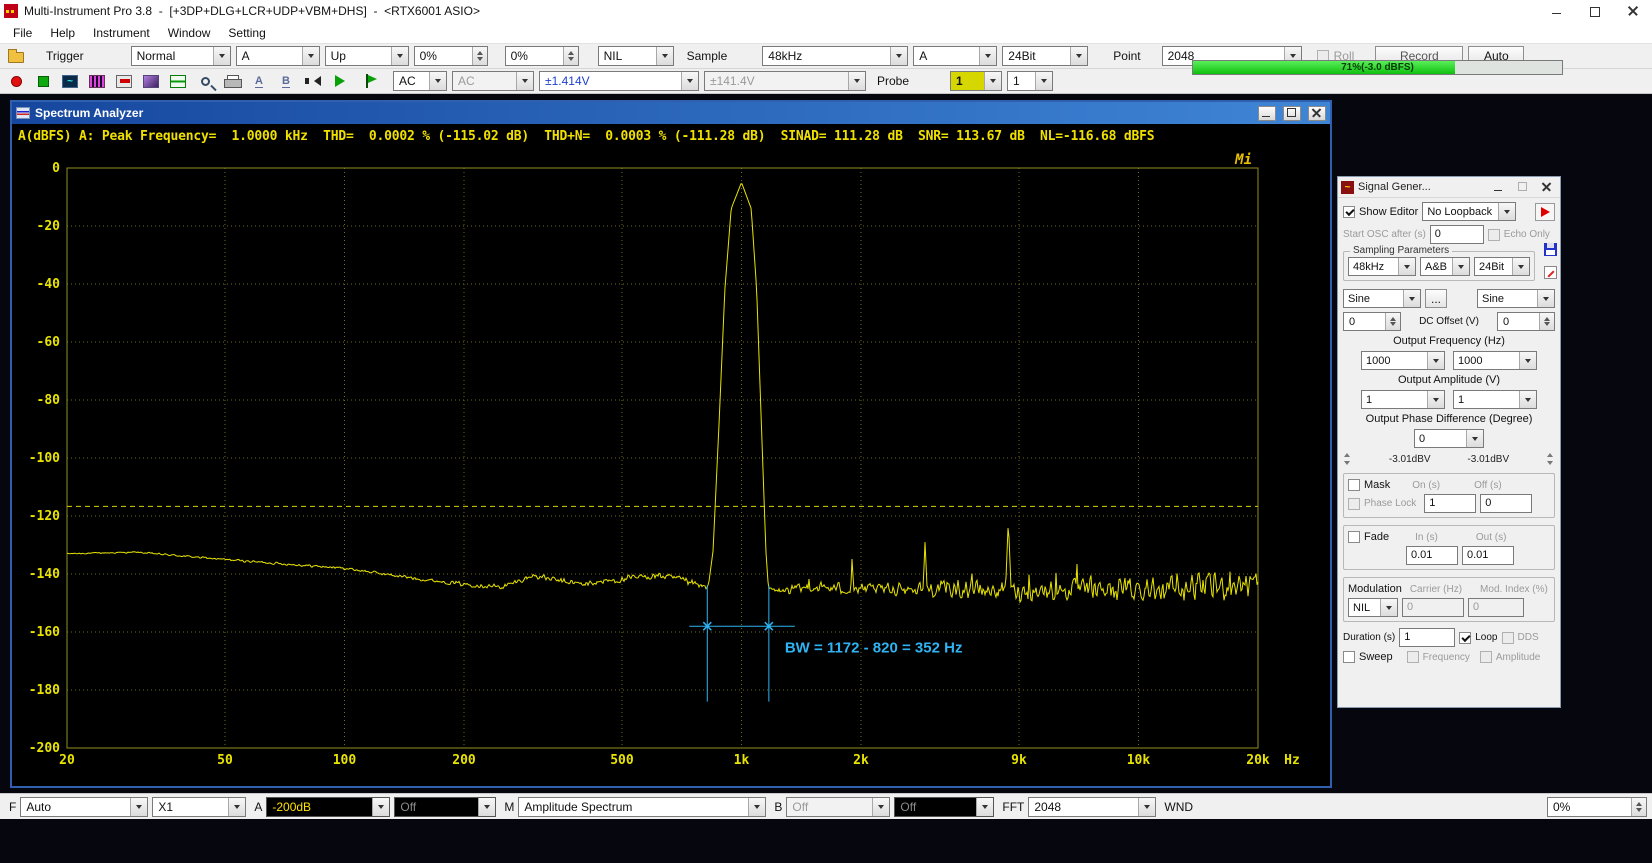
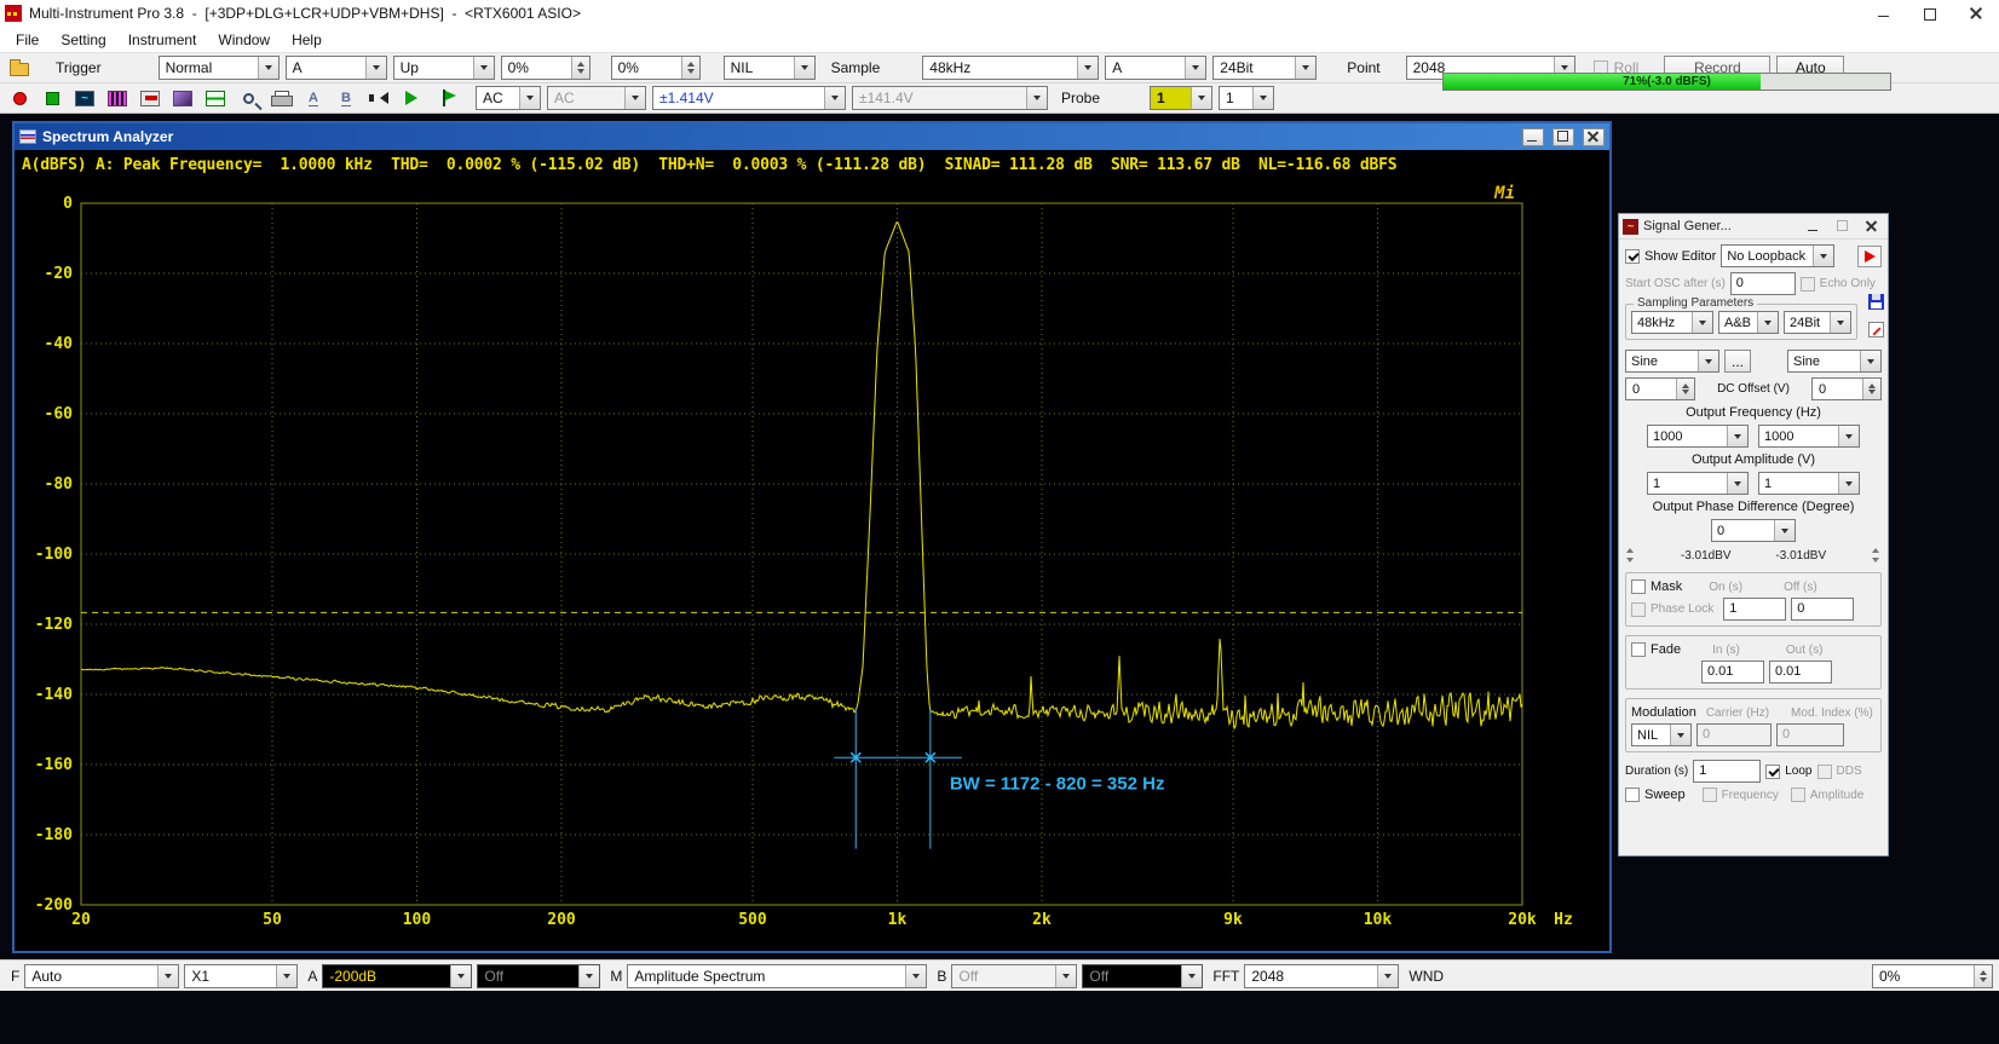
  Multi-Instrument Pro 3.8 - [+3DP+DLG+LCR+UDP+VBM+DHS] - <RTX6001 ASIO>
  File
- Help
+ Setting
  Instrument
  Window
- Setting
+ Help
  Trigger
  Normal
  A
  Up
  0%
  0%
  NIL
  Sample
  48kHz
  A
  24Bit
  Point
  2048
  Roll
  Record
  Auto
  71%(-3.0 dBFS)
  A
  B
  AC
  AC
  ±1.414V
  ±141.4V
  Probe
  1
  1
  Spectrum Analyzer
  A(dBFS) A: Peak Frequency= 1.0000 kHz THD= 0.0002 % (-115.02 dB) THD+N= 0.0003 % (-111.28 dB) SINAD= 111.28 dB SNR= 113.67 dB NL=-116.68 dBFS
  0
  -20
  -40
  -60
  -80
  -100
  -120
  -140
  -160
  -180
  -200
  20
  50
  100
  200
  500
  1k
  2k
  9k
  10k
  20k
  Hz
  Mi
  BW = 1172 - 820 = 352 Hz
  Signal Gener...
  Show Editor
  No Loopback
  Start OSC after (s)
  0
  Echo Only
  Sampling Parameters
  48kHz
  A&B
  24Bit
  Sine
  ...
  Sine
  0
  DC Offset (V)
  0
  Output Frequency (Hz)
  1000
  1000
  Output Amplitude (V)
  1
  1
  Output Phase Difference (Degree)
  0
  -3.01dBV
  -3.01dBV
  Mask
  On (s)
  Off (s)
  Phase Lock
  1
  0
  Fade
  In (s)
  Out (s)
  0.01
  0.01
  Modulation
  Carrier (Hz)
  Mod. Index (%)
  NIL
  0
  0
  Duration (s)
  1
  Loop
  DDS
  Sweep
  Frequency
  Amplitude
  F
  Auto
  X1
  A
  -200dB
  Off
  M
  Amplitude Spectrum
  B
  Off
  Off
  FFT
  2048
  WND
  0%
